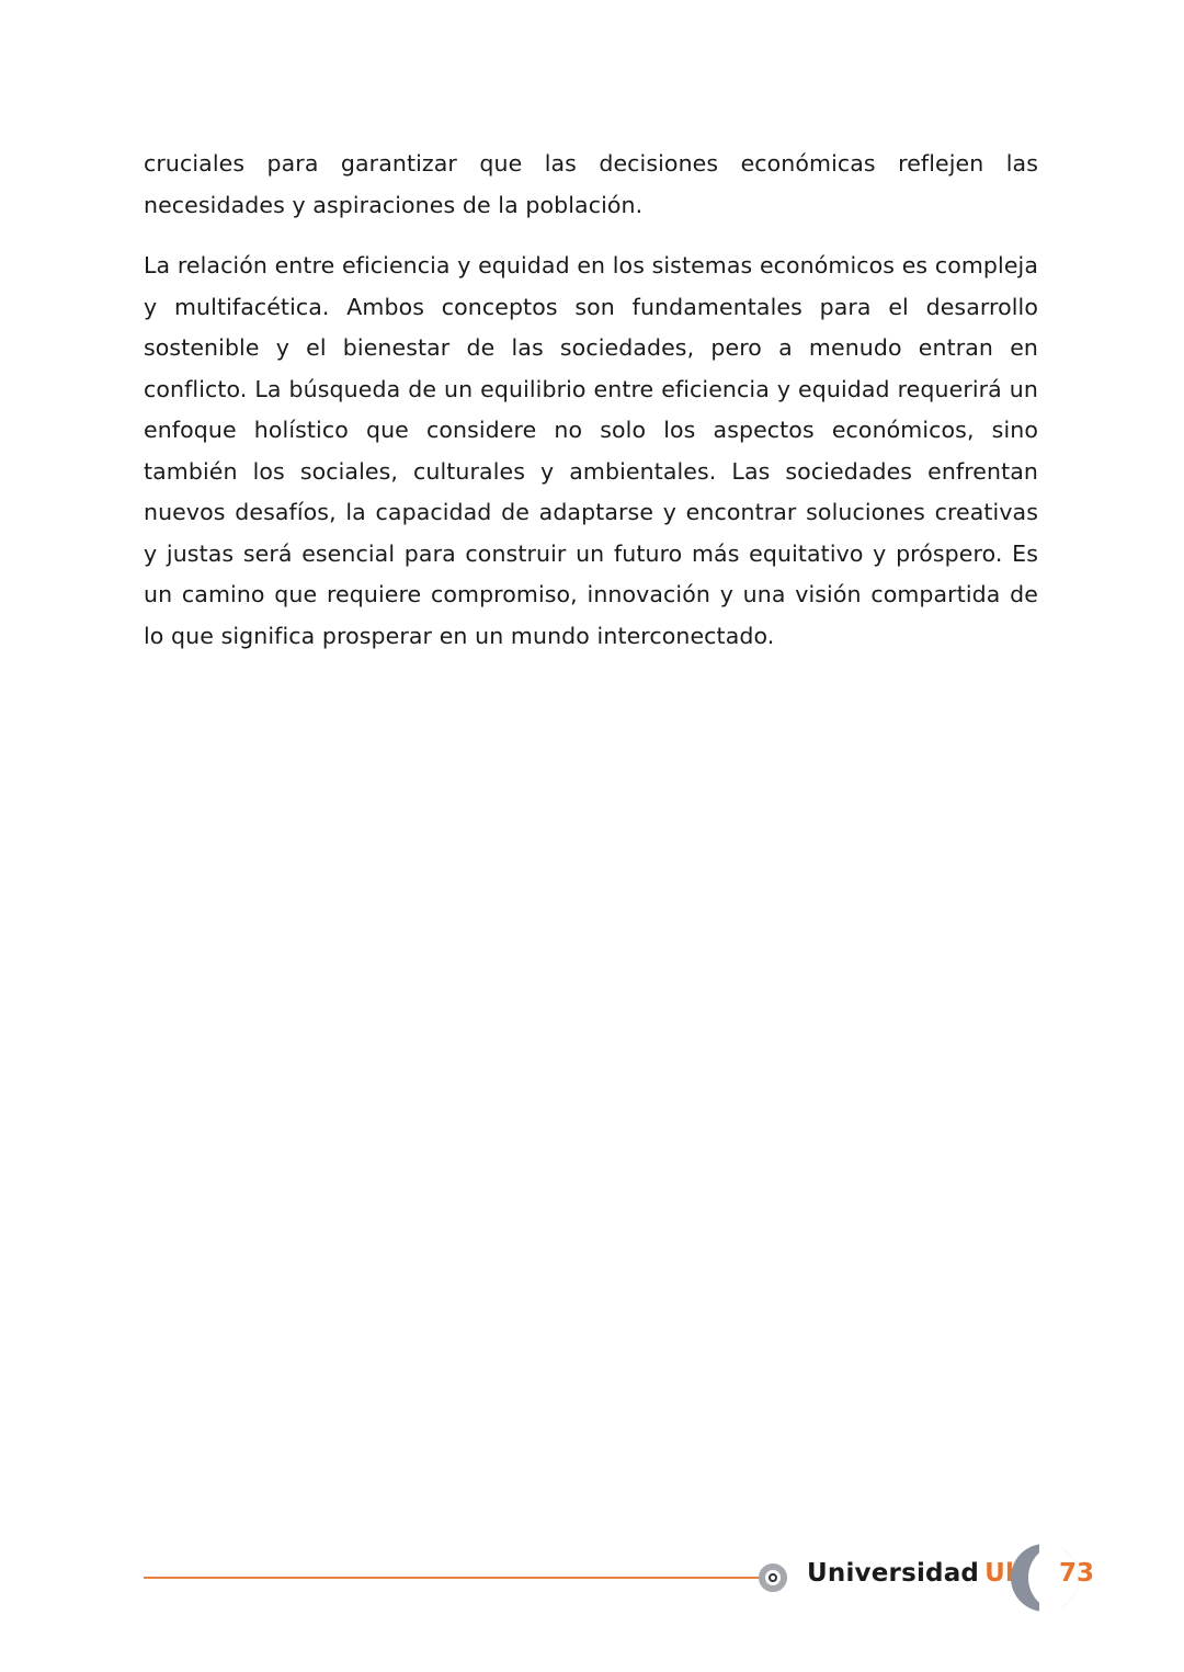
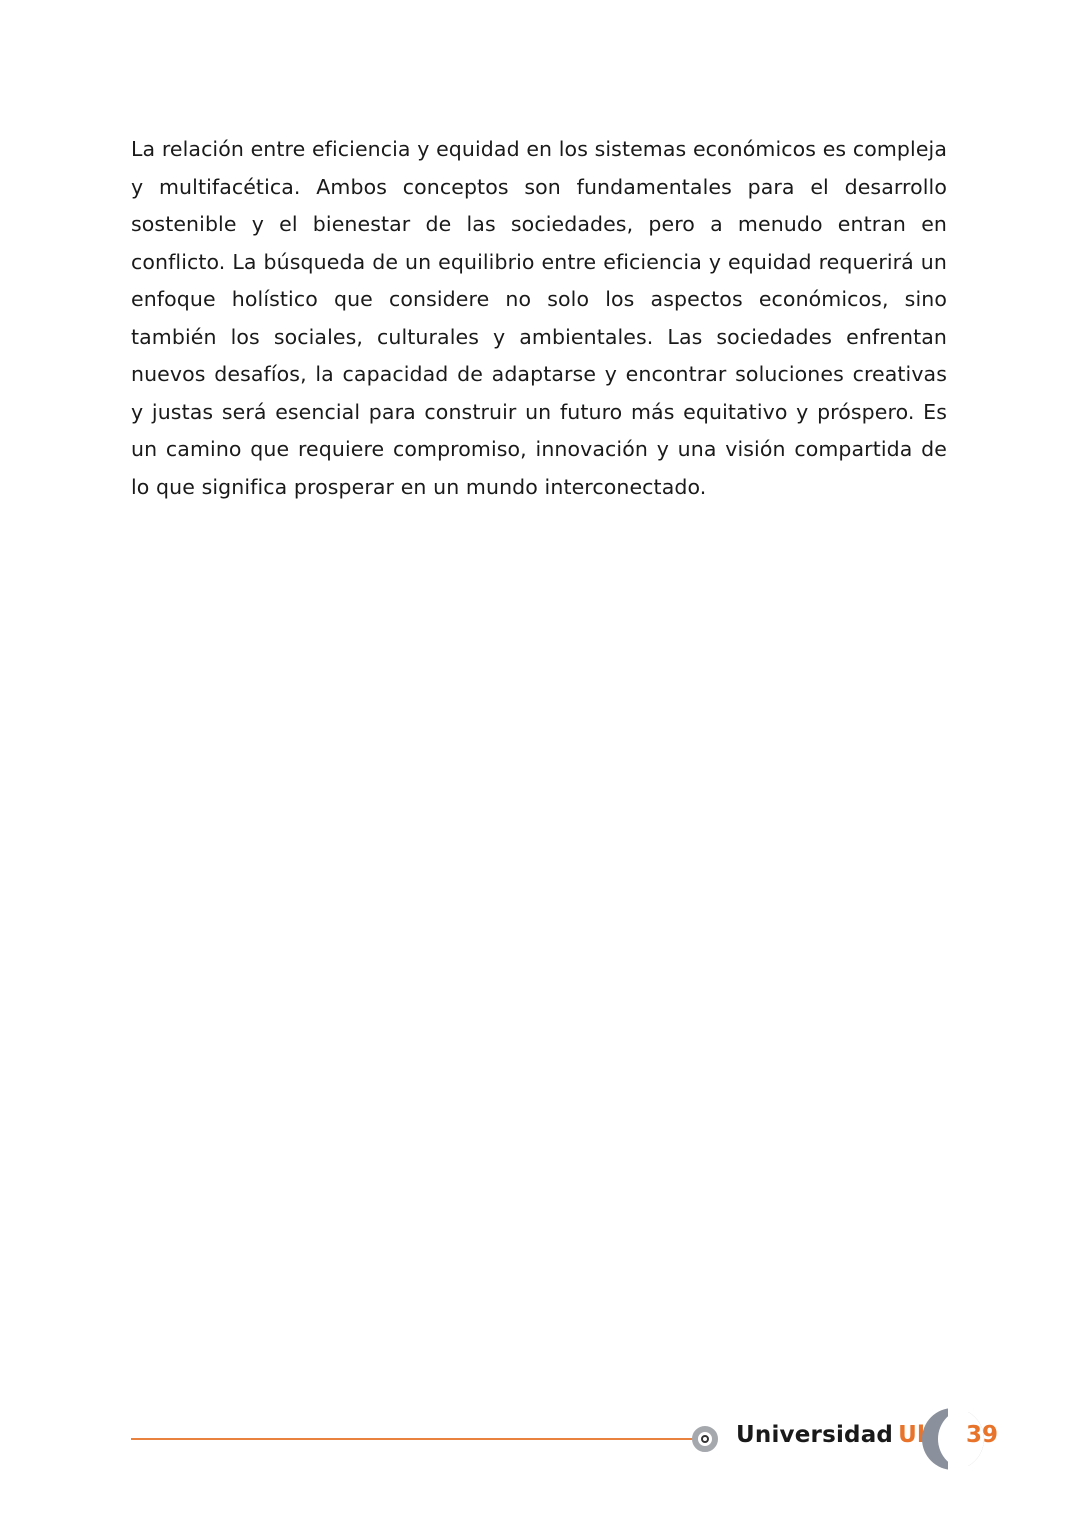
- cruciales para garantizar que las decisiones económicas reflejen las necesidades y aspiraciones de la población.
  La relación entre eficiencia y equidad en los sistemas económicos es compleja y multifacética. Ambos conceptos son fundamentales para el desarrollo sostenible y el bienestar de las sociedades, pero a menudo entran en conflicto. La búsqueda de un equilibrio entre eficiencia y equidad requerirá un enfoque holístico que considere no solo los aspectos económicos, sino también los sociales, culturales y ambientales. Las sociedades enfrentan nuevos desafíos, la capacidad de adaptarse y encontrar soluciones creativas y justas será esencial para construir un futuro más equitativo y próspero. Es un camino que requiere compromiso, innovación y una visión compartida de lo que significa prosperar en un mundo interconectado.
  Universidad U
- 73
+ 39
